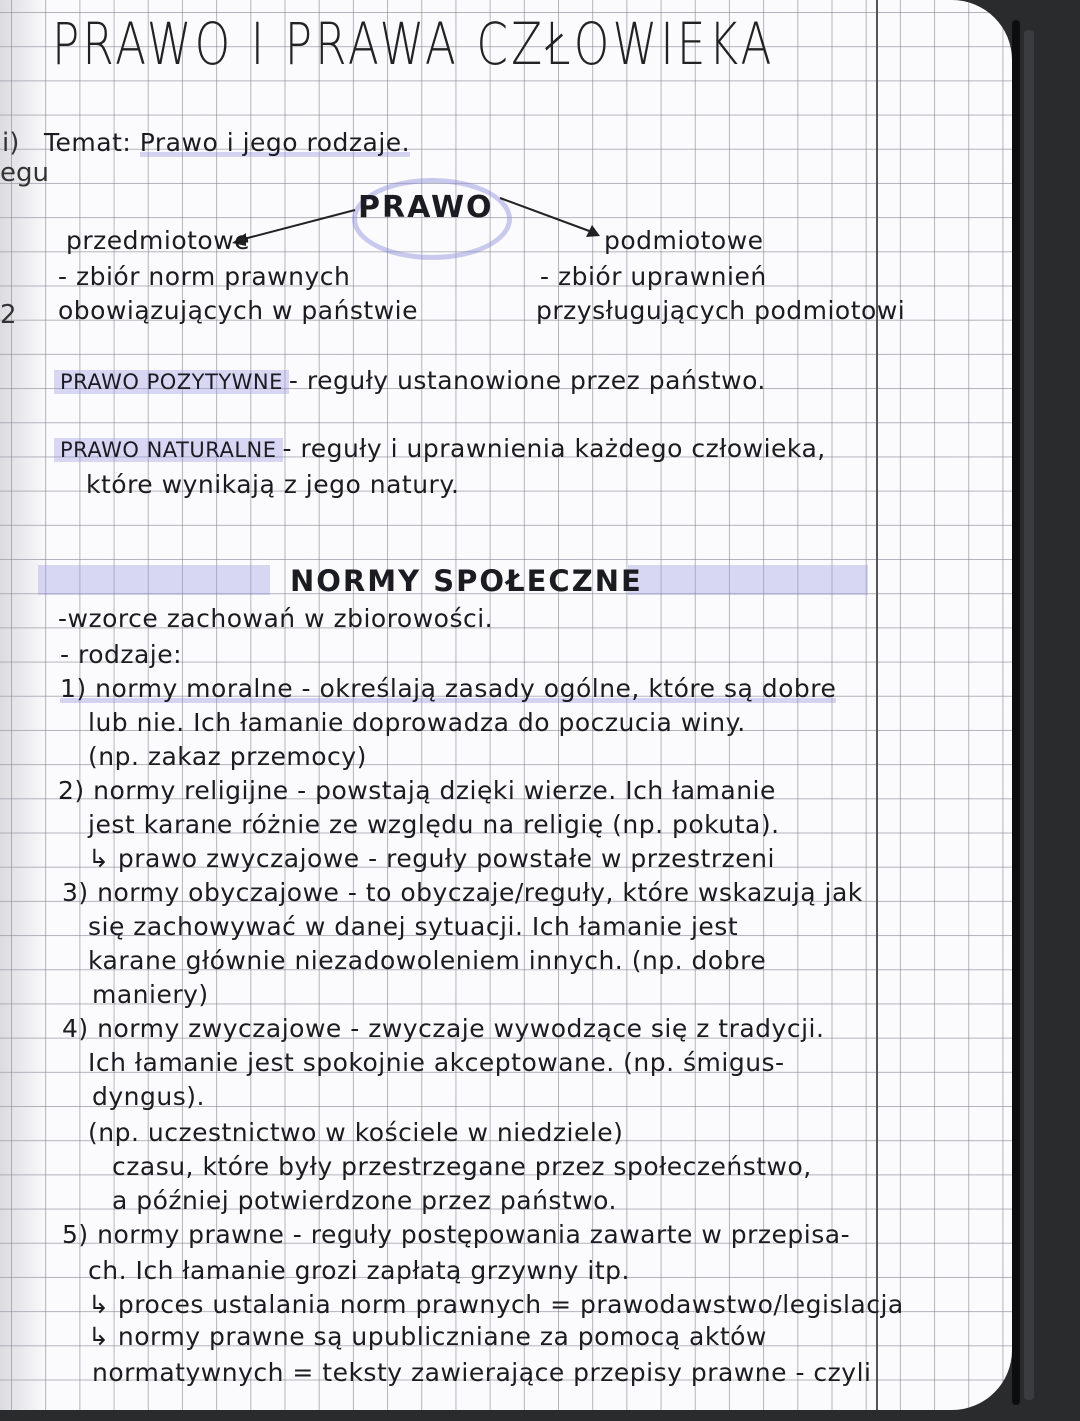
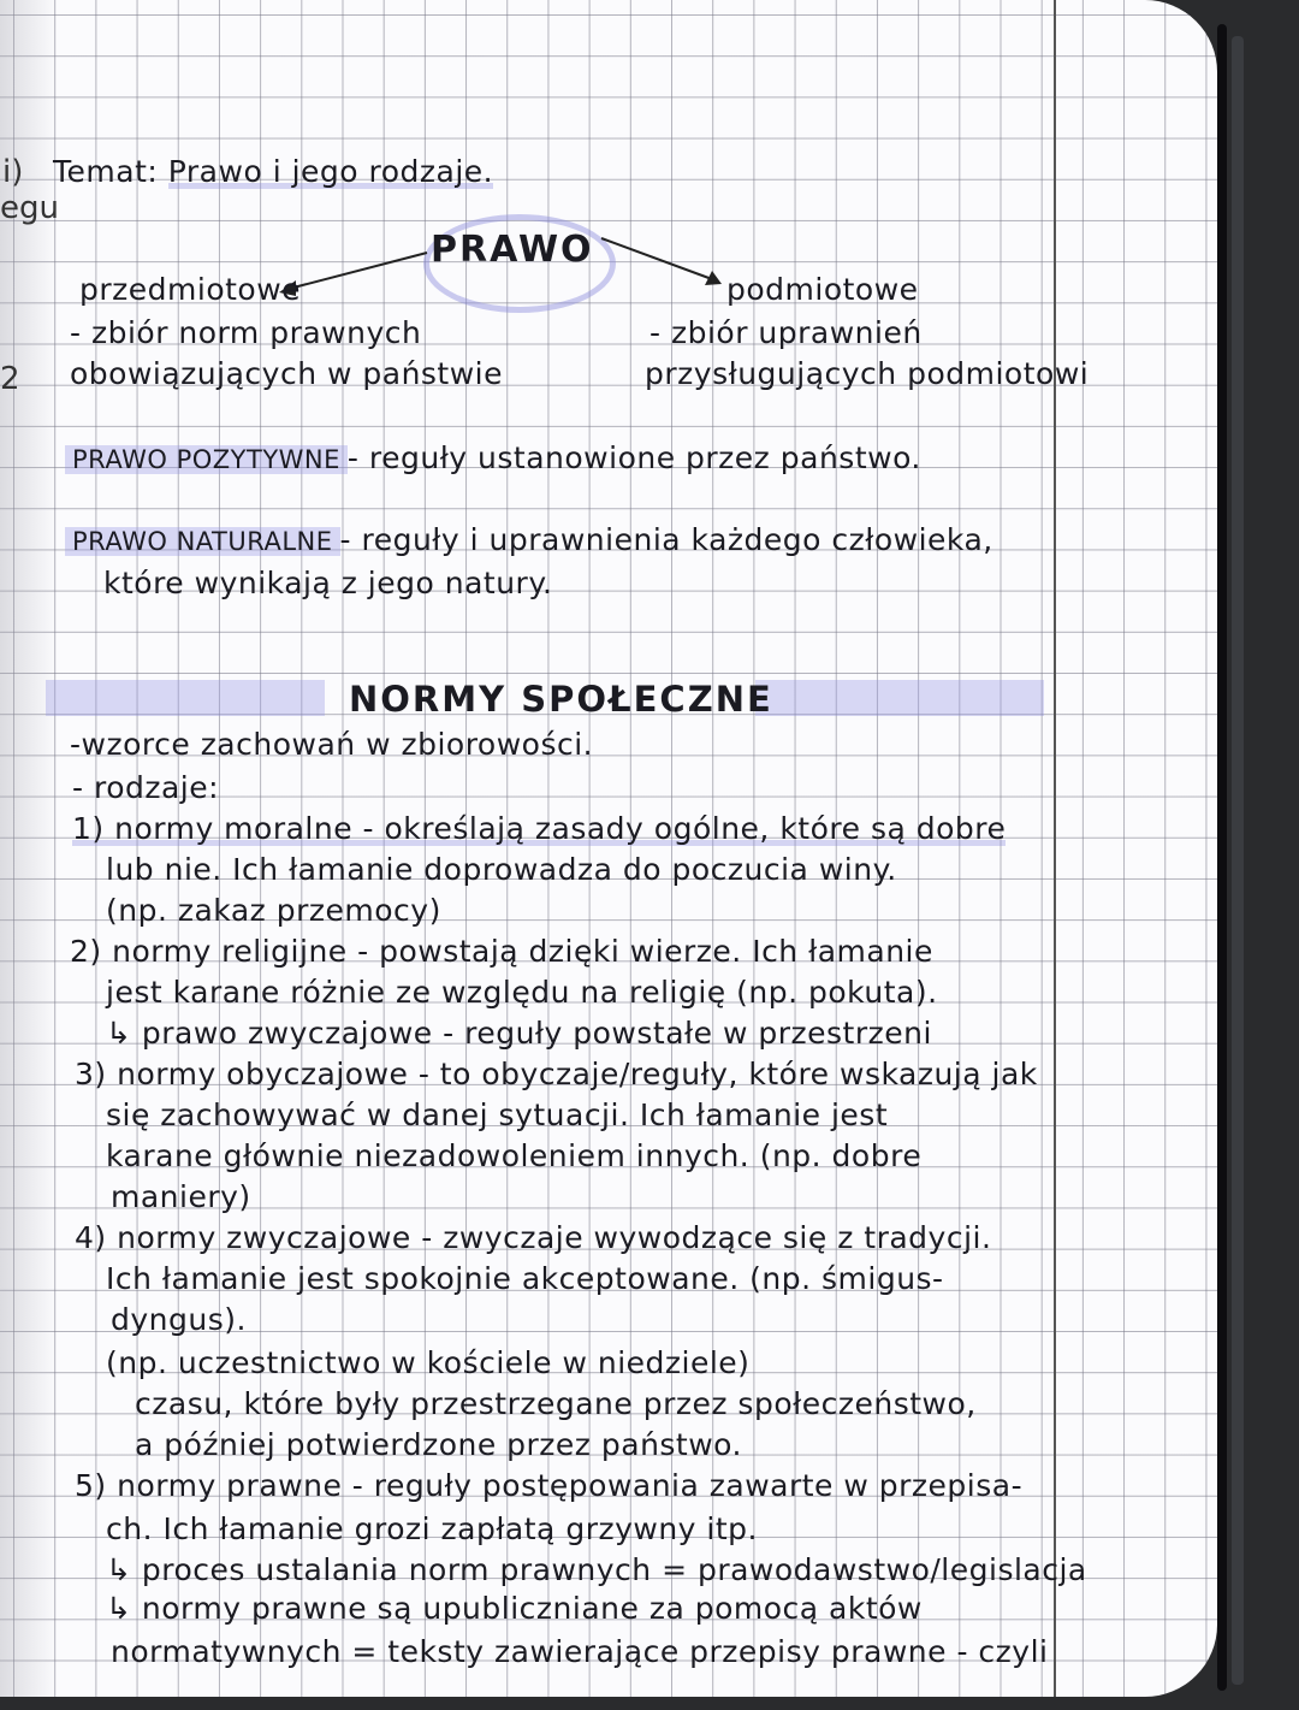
  i)
  egu
  2
- PRAWO I PRAWA CZŁOWIEKA
  Temat: Prawo i jego rodzaje.
  PRAWO
  przedmiotowe
  - zbiór norm prawnych
  obowiązujących w państwie
  podmiotowe
  - zbiór uprawnień
  przysługujących podmiotowi
  PRAWO POZYTYWNE - reguły ustanowione przez państwo.
  PRAWO NATURALNE - reguły i uprawnienia każdego człowieka,
  które wynikają z jego natury.
  NORMY SPOŁECZNE
  -wzorce zachowań w zbiorowości.
  - rodzaje:
  1) normy moralne - określają zasady ogólne, które są dobre
  lub nie. Ich łamanie doprowadza do poczucia winy.
  (np. zakaz przemocy)
  2) normy religijne - powstają dzięki wierze. Ich łamanie
  jest karane różnie ze względu na religię (np. pokuta).
  ↳ prawo zwyczajowe - reguły powstałe w przestrzeni
  3) normy obyczajowe - to obyczaje/reguły, które wskazują jak
  się zachowywać w danej sytuacji. Ich łamanie jest
  karane głównie niezadowoleniem innych. (np. dobre
  maniery)
  4) normy zwyczajowe - zwyczaje wywodzące się z tradycji.
  Ich łamanie jest spokojnie akceptowane. (np. śmigus-
  dyngus).
  (np. uczestnictwo w kościele w niedziele)
  czasu, które były przestrzegane przez społeczeństwo,
  a później potwierdzone przez państwo.
  5) normy prawne - reguły postępowania zawarte w przepisa-
  ch. Ich łamanie grozi zapłatą grzywny itp.
  ↳ proces ustalania norm prawnych = prawodawstwo/legislacja
  ↳ normy prawne są upubliczniane za pomocą aktów
  normatywnych = teksty zawierające przepisy prawne - czyli
